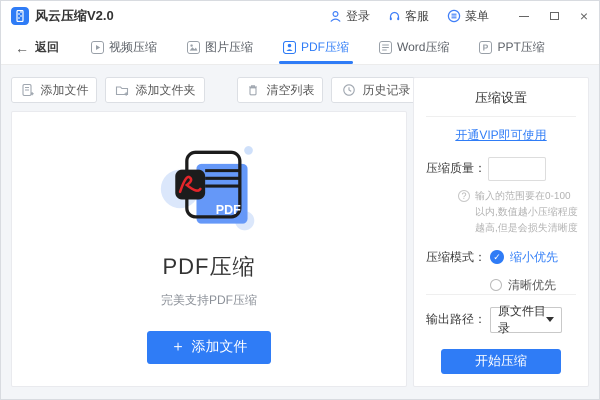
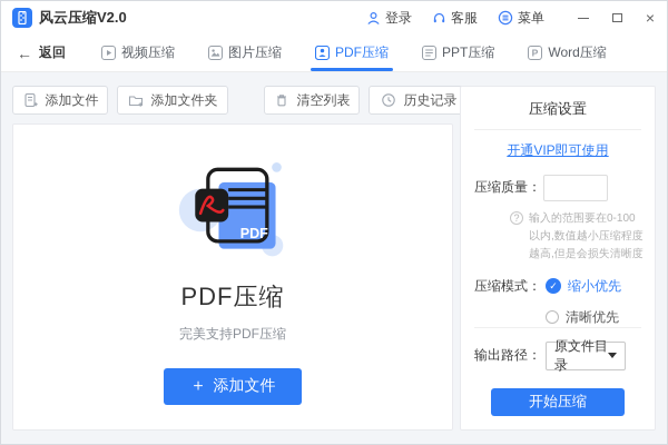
  风云压缩V2.0
  登录
  客服
  菜单
  ×
  ←
  返回
  视频压缩
  图片压缩
  PDF压缩
- Word压缩
+ PPT压缩
  P
- PPT压缩
+ Word压缩
  添加文件
  添加文件夹
  清空列表
  历史记录
  PDF
  PDF压缩
  完美支持PDF压缩
  ＋
  添加文件
  压缩设置
  开通VIP即可使用
  压缩质量：
  ?
  输入的范围要在0-100以内,数值越小压缩程度越高,但是会损失清晰度
  压缩模式：
  ✓
  缩小优先
  清晰优先
  输出路径：
  原文件目录
  开始压缩
